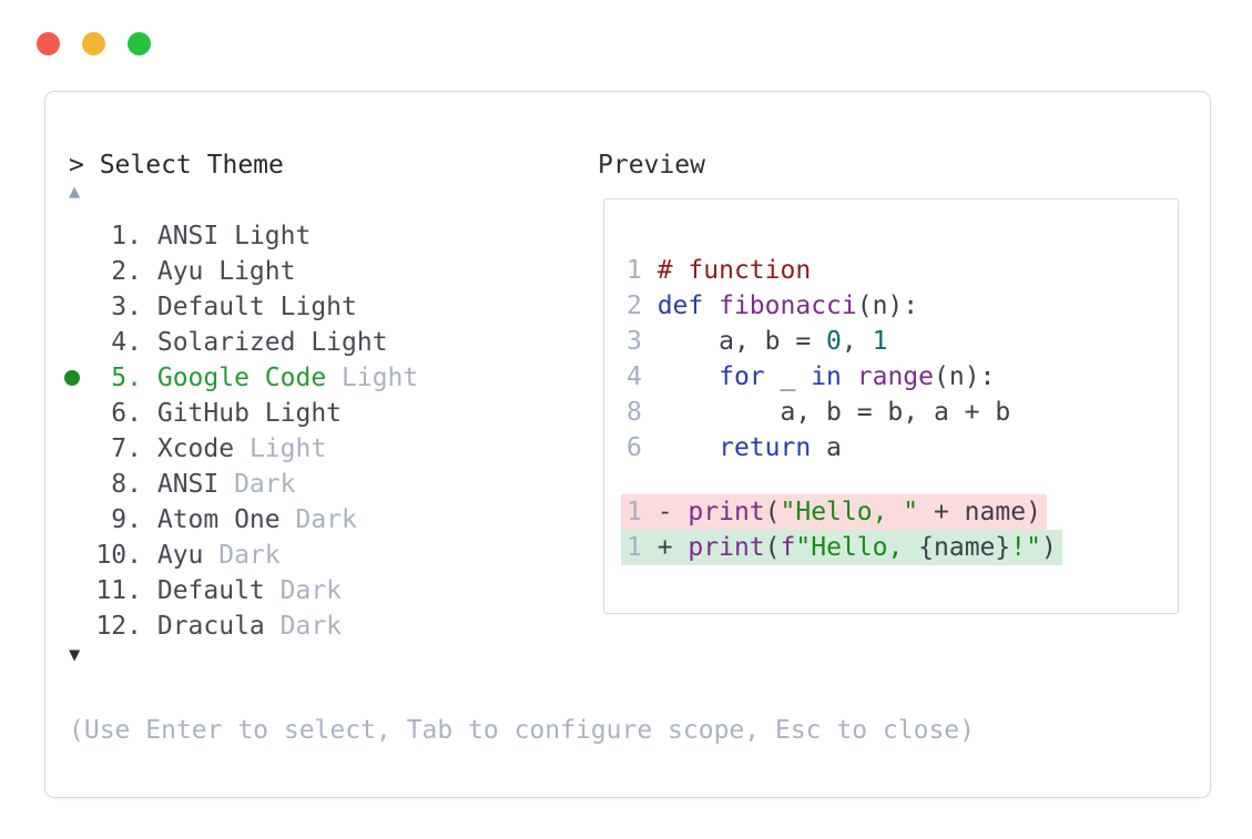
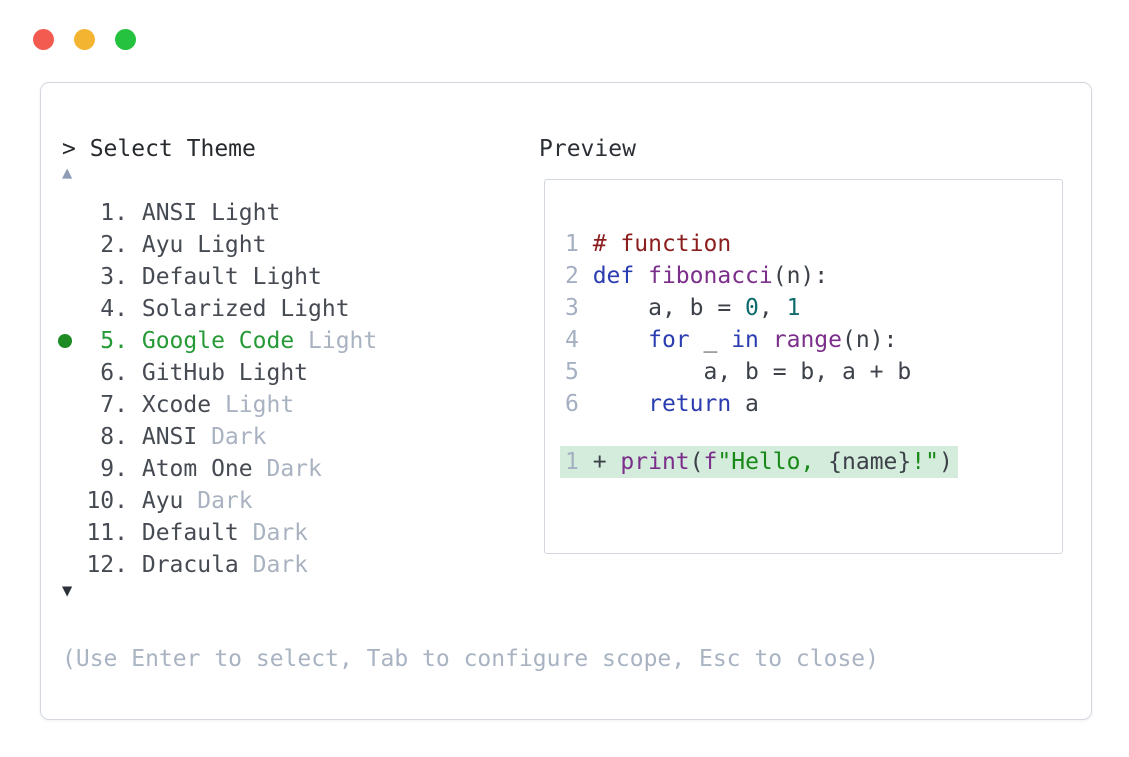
  > Select Theme
  ▲
  1.
  ANSI Light
  2.
  Ayu Light
  3.
  Default Light
  4.
  Solarized Light
  5.
  Google Code
  Light
  6.
  GitHub Light
  7.
  Xcode
  Light
  8.
  ANSI
  Dark
  9.
  Atom One
  Dark
  10.
  Ayu
  Dark
  11.
  Default
  Dark
  12.
  Dracula
  Dark
  ▼
  (Use Enter to select, Tab to configure scope, Esc to close)
  Preview
  1 # function
  2 def fibonacci(n):
  3 a, b = 0, 1
  4 for _ in range(n):
- 8 a, b = b, a + b
+ 5 a, b = b, a + b
  6 return a
- 1 - print("Hello, " + name)
  1 + print(f"Hello, {name}!")
